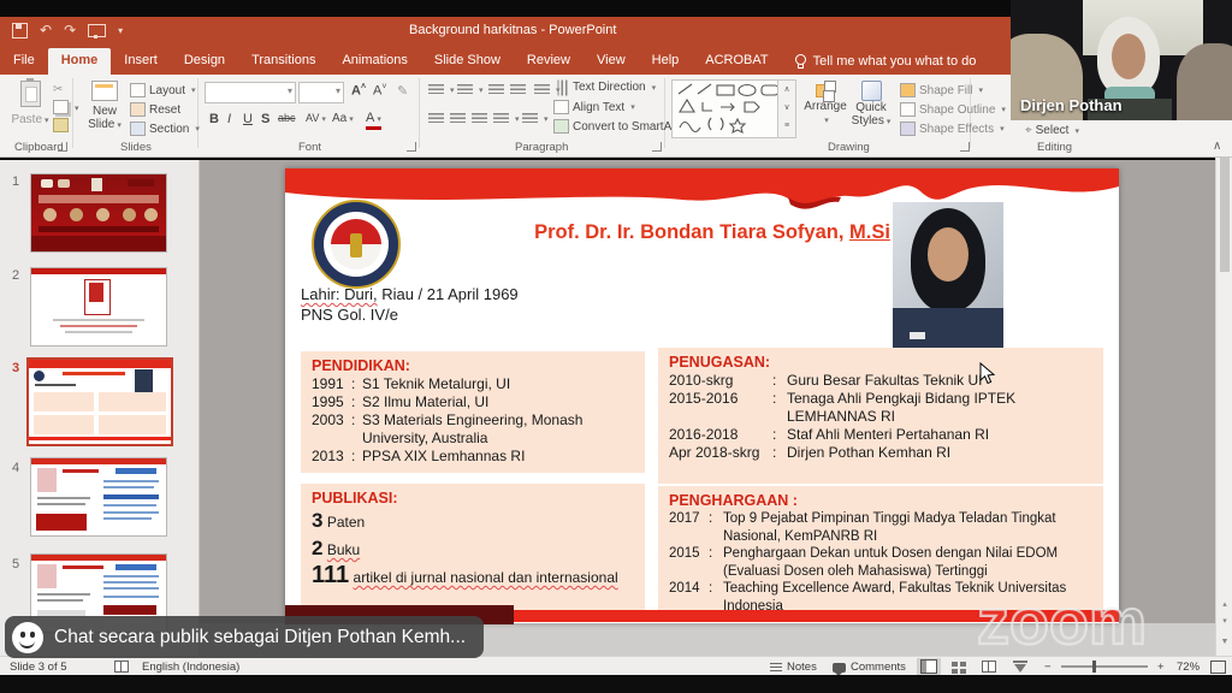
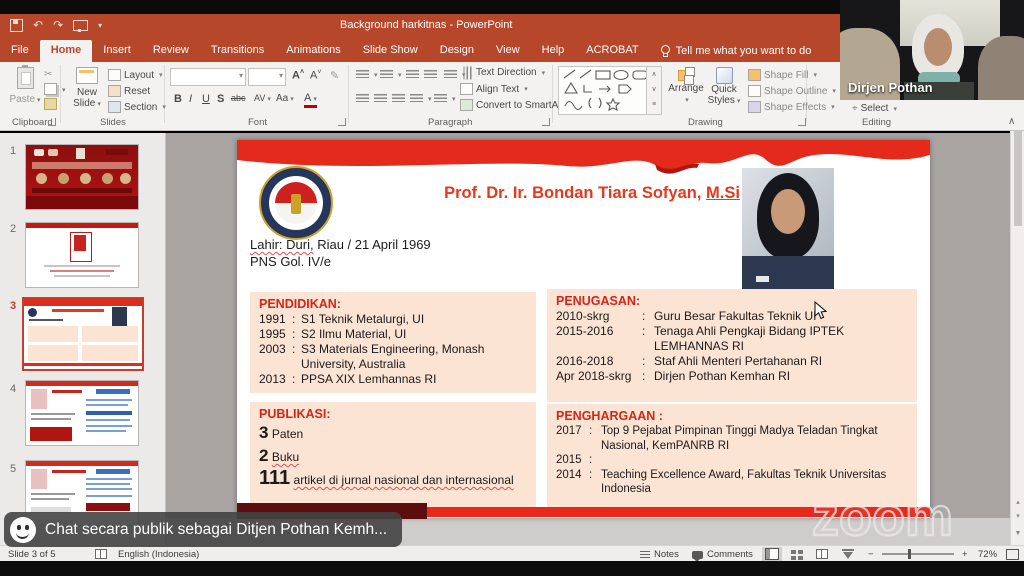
  ↶
  ↷
  ▾
  Background harkitnas - PowerPoint
  File
  Home
  Insert
- Design
+ Review
  Transitions
  Animations
  Slide Show
- Review
+ Design
  View
  Help
  ACROBAT
- Tell me what you what to do
+ Tell me what you want to do
  Paste
  ✂
  Clipboard
  New
  Slide
  Layout
  Reset
  Section
  Slides
  ✎
  B
  I
  U
  S
  abc
  AV
  Aa
  A
  Font
  Text Direction
  Align Text
  Convert to SmartA
  Paragraph
  Arrange
  Quick
  Styles
  Shape Fill
  Shape Outline
  Shape Effects
  Drawing
  ⌖
  Select
  Editing
  ∧
  1
  2
  3
  4
  5
  Prof. Dr. Ir. Bondan Tiara Sofyan, M.Si
  Lahir: Duri, Riau / 21 April 1969
  PNS Gol. IV/e
  PENDIDIKAN:
  1991
  :
  S1 Teknik Metalurgi, UI
  1995
  :
  S2 Ilmu Material, UI
  2003
  :
  S3 Materials Engineering, Monash University, Australia
  2013
  :
  PPSA XIX Lemhannas RI
  PENUGASAN:
  2010-skrg
  :
  Guru Besar Fakultas Teknik U
  2015-2016
  :
  Tenaga Ahli Pengkaji Bidang IPTEK LEMHANNAS RI
  2016-2018
  :
  Staf Ahli Menteri Pertahanan RI
  Apr 2018-skrg
  :
  Dirjen Pothan Kemhan RI
  PUBLIKASI:
  3 Paten
  2 Buku
  111 artikel di jurnal nasional dan internasional
  PENGHARGAAN :
  2017
  :
  Top 9 Pejabat Pimpinan Tinggi Madya Teladan Tingkat Nasional, KemPANRB RI
  2015
  :
- Penghargaan Dekan untuk Dosen dengan Nilai EDOM (Evaluasi Dosen oleh Mahasiswa) Tertinggi
  2014
  :
  Teaching Excellence Award, Fakultas Teknik Universitas Indonesia
  Slide 3 of 5
  English (Indonesia)
  Notes
  Comments
  −
  +
  72%
  Dirjen Pothan
  Chat secara publik sebagai Ditjen Pothan Kemh...
  zoom
